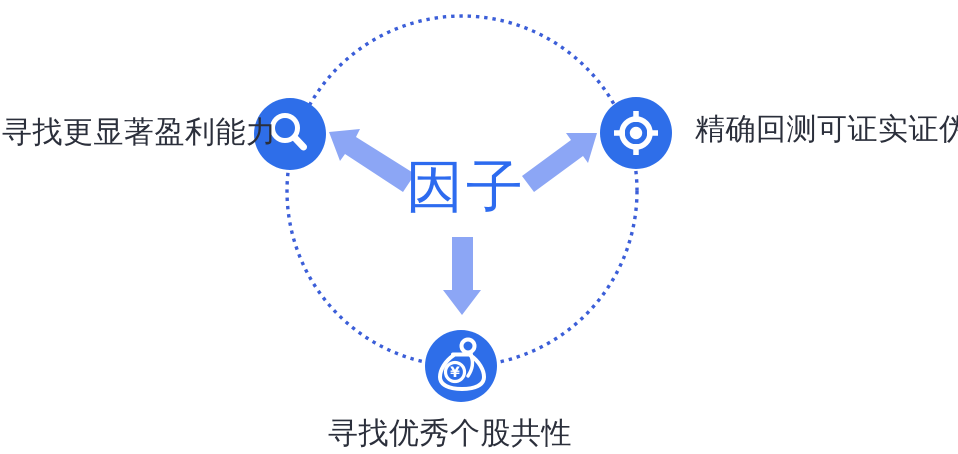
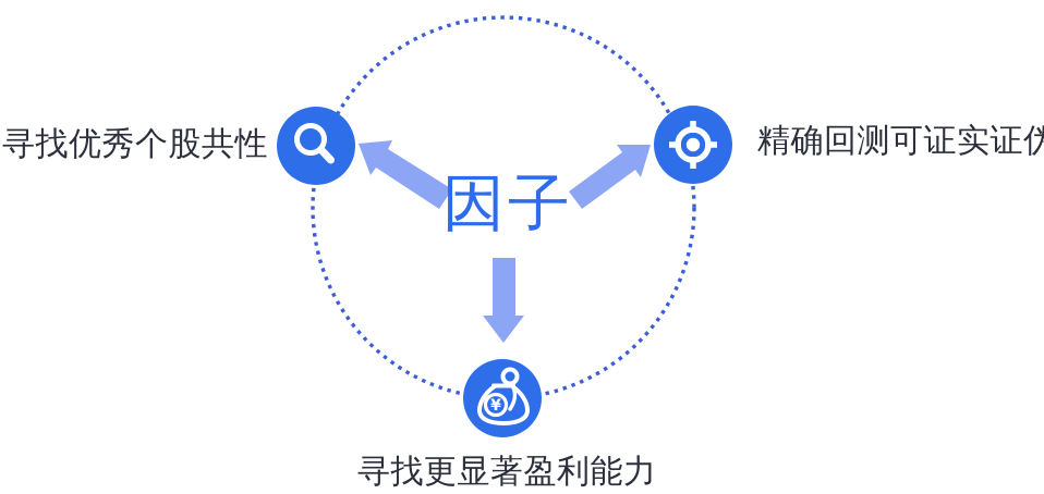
- 寻找更显著盈利能力
+ 寻找优秀个股共性
  精确回测可证实证伪
  ¥
- 寻找优秀个股共性
+ 寻找更显著盈利能力
  因子
